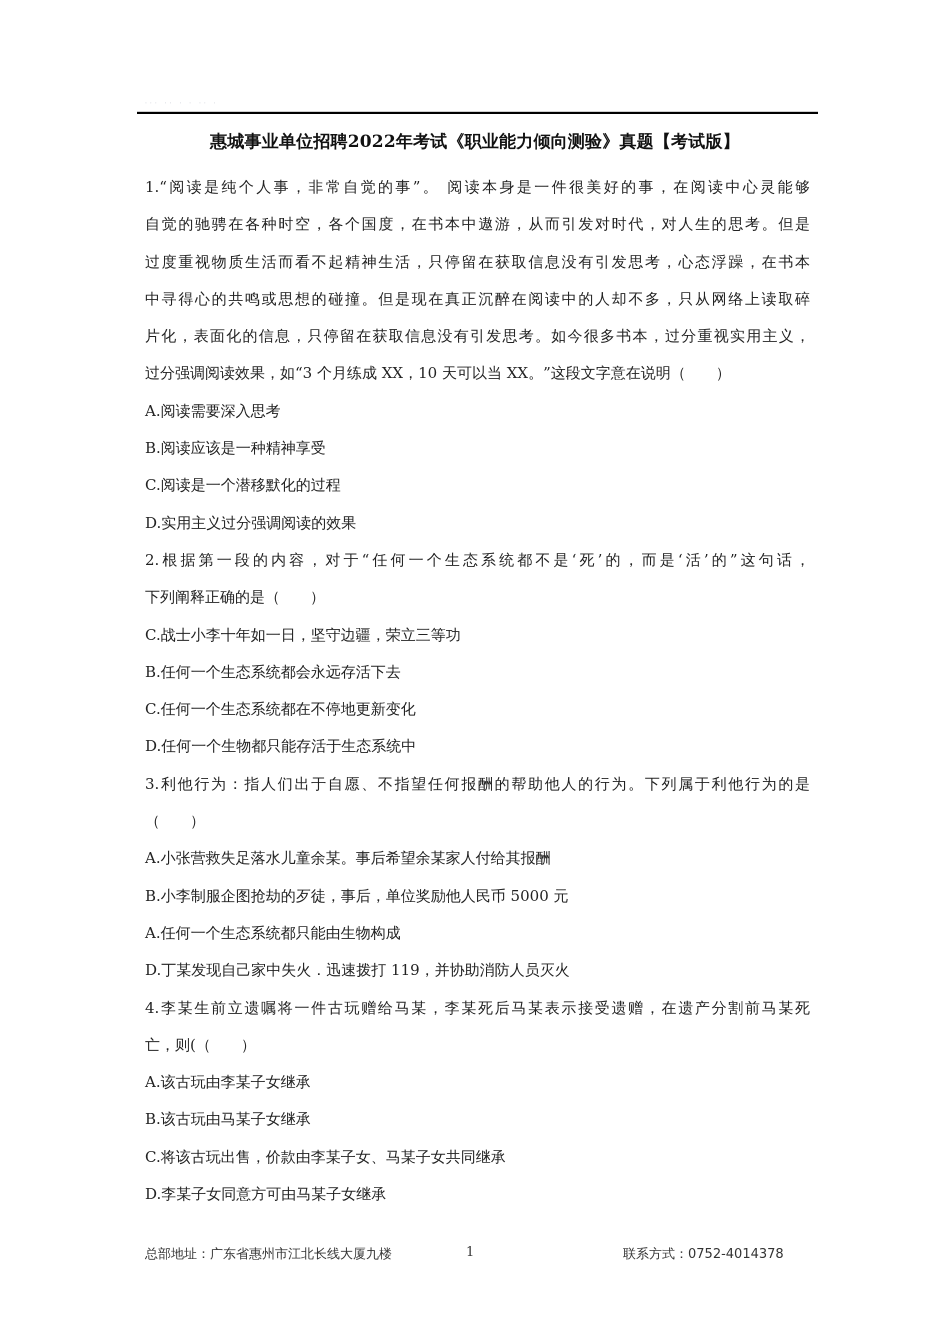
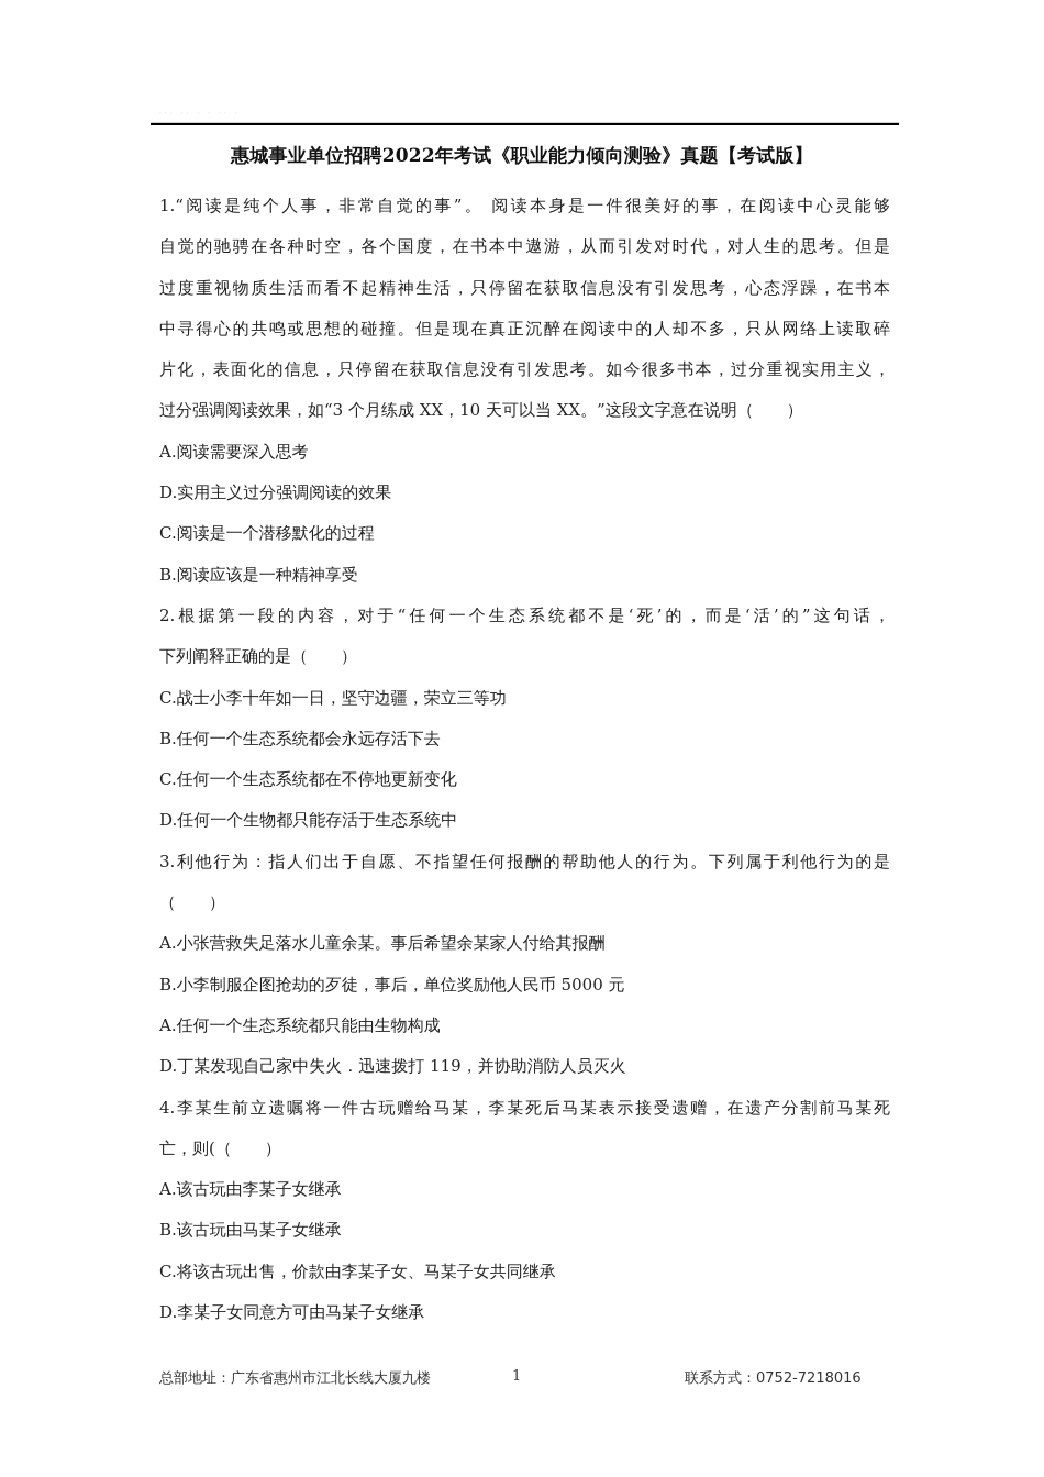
  惠城事业单位招聘2022年考试《职业能力倾向测验》真题【考试版】
  1.“阅读是纯个人事，非常自觉的事”。 阅读本身是一件很美好的事，在阅读中心灵能够
  自觉的驰骋在各种时空，各个国度，在书本中遨游，从而引发对时代，对人生的思考。但是
  过度重视物质生活而看不起精神生活，只停留在获取信息没有引发思考，心态浮躁，在书本
  中寻得心的共鸣或思想的碰撞。但是现在真正沉醉在阅读中的人却不多，只从网络上读取碎
  片化，表面化的信息，只停留在获取信息没有引发思考。如今很多书本，过分重视实用主义，
  过分强调阅读效果，如“3 个月练成 XX，10 天可以当 XX。”这段文字意在说明（ ）
  A.阅读需要深入思考
- B.阅读应该是一种精神享受
+ D.实用主义过分强调阅读的效果
  C.阅读是一个潜移默化的过程
- D.实用主义过分强调阅读的效果
+ B.阅读应该是一种精神享受
  2.根据第一段的内容，对于“任何一个生态系统都不是‘死’的，而是‘活’的”这句话，
  下列阐释正确的是（ ）
  C.战士小李十年如一日，坚守边疆，荣立三等功
  B.任何一个生态系统都会永远存活下去
  C.任何一个生态系统都在不停地更新变化
  D.任何一个生物都只能存活于生态系统中
  3.利他行为：指人们出于自愿、不指望任何报酬的帮助他人的行为。下列属于利他行为的是
  （ ）
  A.小张营救失足落水儿童余某。事后希望余某家人付给其报酬
  B.小李制服企图抢劫的歹徒，事后，单位奖励他人民币 5000 元
  A.任何一个生态系统都只能由生物构成
  D.丁某发现自己家中失火．迅速拨打 119，并协助消防人员灭火
  4.李某生前立遗嘱将一件古玩赠给马某，李某死后马某表示接受遗赠，在遗产分割前马某死
  亡，则(（ ）
  A.该古玩由李某子女继承
  B.该古玩由马某子女继承
  C.将该古玩出售，价款由李某子女、马某子女共同继承
  D.李某子女同意方可由马某子女继承
  总部地址：广东省惠州市江北长线大厦九楼
  1
- 联系方式：0752-4014378
+ 联系方式：0752-7218016
